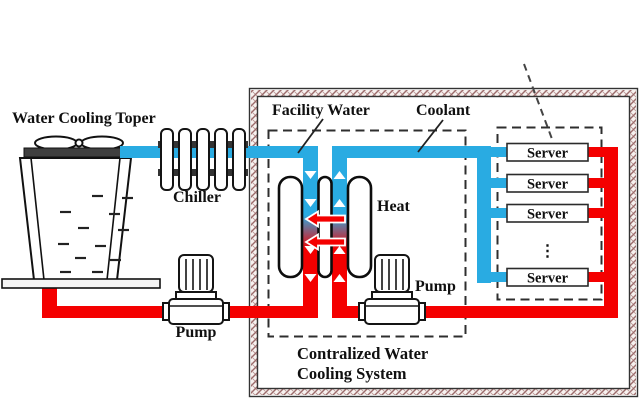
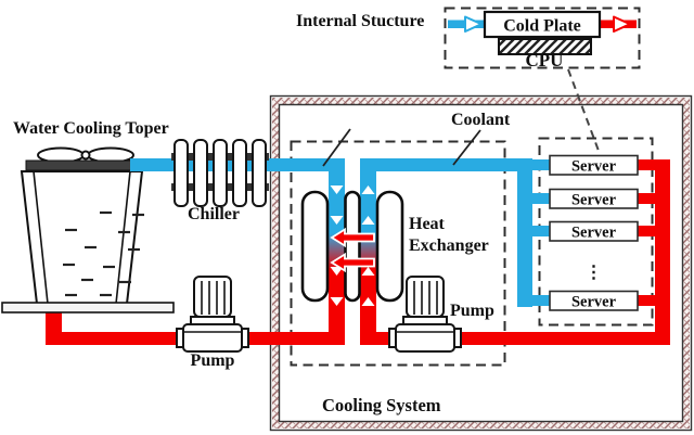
+ Cold Plate
+ CPU
+ Internal Stucture
  Server
  Server
  Server
  ⋮
  Server
  Water Cooling Toper
  Chiller
  Pump
- Facility Water
  Coolant
  Heat
+ Exchanger
  Pump
- Contralized Water
  Cooling System
